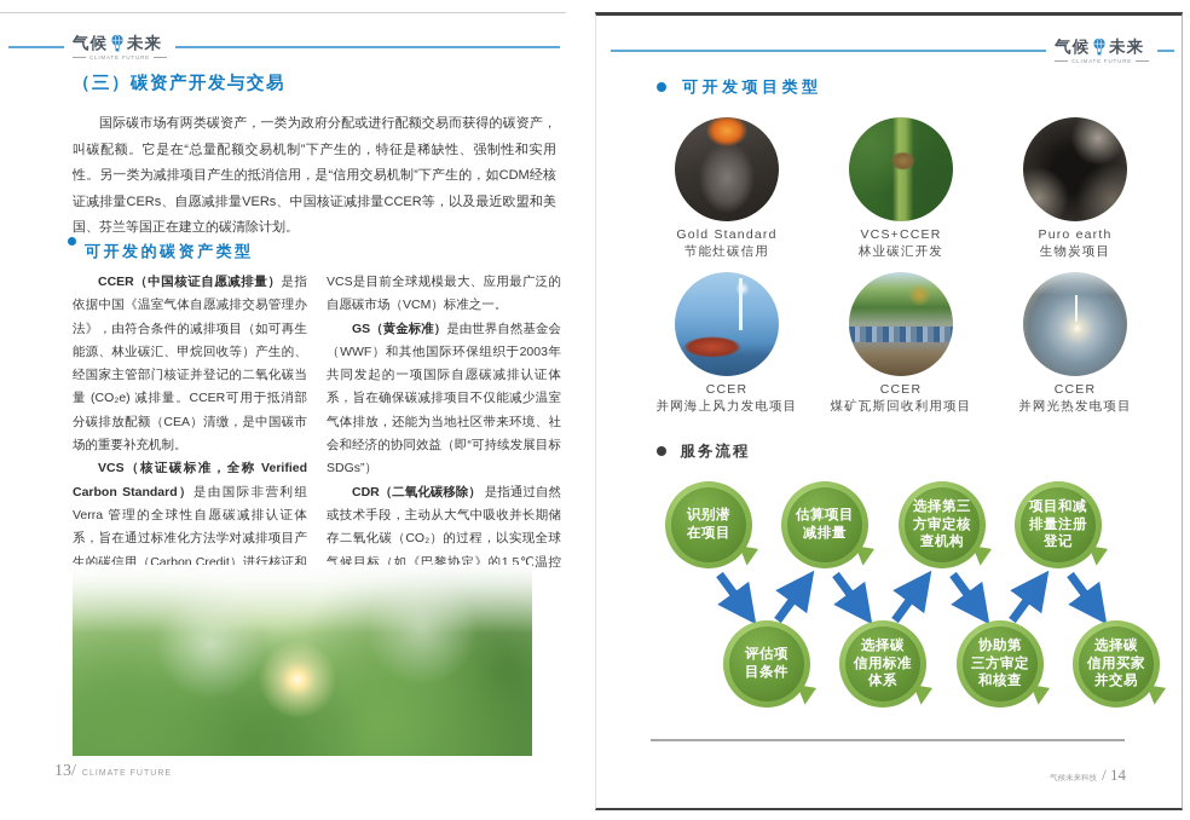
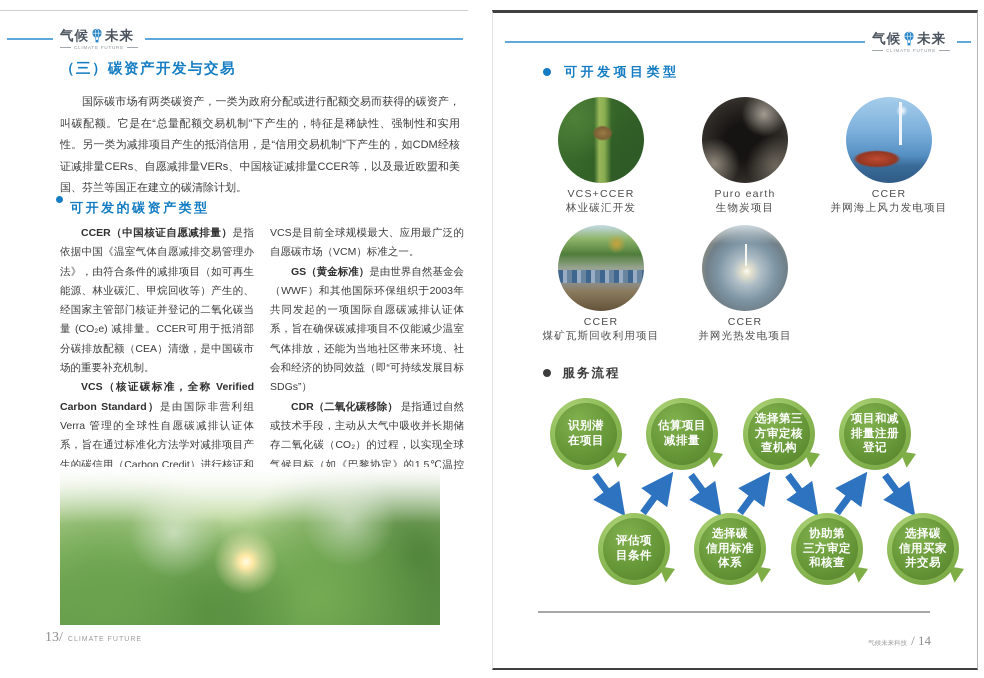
  气候
  未来
  （三）碳资产开发与交易
  国际碳市场有两类碳资产，一类为政府分配或进行配额交易而获得的碳资产，叫碳配额。它是在“总量配额交易机制”下产生的，特征是稀缺性、强制性和实用性。另一类为减排项目产生的抵消信用，是“信用交易机制”下产生的，如CDM经核证减排量CERs、自愿减排量VERs、中国核证减排量CCER等，以及最近欧盟和美国、芬兰等国正在建立的碳清除计划。
  可开发的碳资产类型
  CCER（中国核证自愿减排量）是指依据中国《温室气体自愿减排交易管理办法》，由符合条件的减排项目（如可再生能源、林业碳汇、甲烷回收等）产生的、经国家主管部门核证并登记的二氧化碳当量 (CO₂e) 减排量。CCER可用于抵消部分碳排放配额（CEA）清缴，是中国碳市场的重要补充机制。
  VCS（核证碳标准，全称 Verified Carbon Standard）是由国际非营利组 Verra 管理的全球性自愿碳减排认证体系，旨在通过标准化方法学对减排项目产生的碳信用（Carbon Credit）进行核证和
  VCS是目前全球规模最大、应用最广泛的自愿碳市场（VCM）标准之一。
  GS（黄金标准）是由世界自然基金会（WWF）和其他国际环保组织于2003年共同发起的一项国际自愿碳减排认证体系，旨在确保碳减排项目不仅能减少温室气体排放，还能为当地社区带来环境、社会和经济的协同效益（即“可持续发展目标SDGs”）
  CDR（二氧化碳移除） 是指通过自然或技术手段，主动从大气中吸收并长期储存二氧化碳（CO₂）的过程，以实现全球气候目标（如《巴黎协定》的1.5℃温控
  13/
  气候
  未来
  可开发项目类型
- Gold Standard
- 节能灶碳信用
  VCS+CCER
  林业碳汇开发
  Puro earth
  生物炭项目
  CCER
  并网海上风力发电项目
  CCER
  煤矿瓦斯回收利用项目
  CCER
  并网光热发电项目
  服务流程
  识别潜
  在项目
  估算项目
  减排量
  选择第三
  方审定核
  查机构
  项目和减
  排量注册
  登记
  评估项
  目条件
  选择碳
  信用标准
  体系
  协助第
  三方审定
  和核查
  选择碳
  信用买家
  并交易
  / 14
